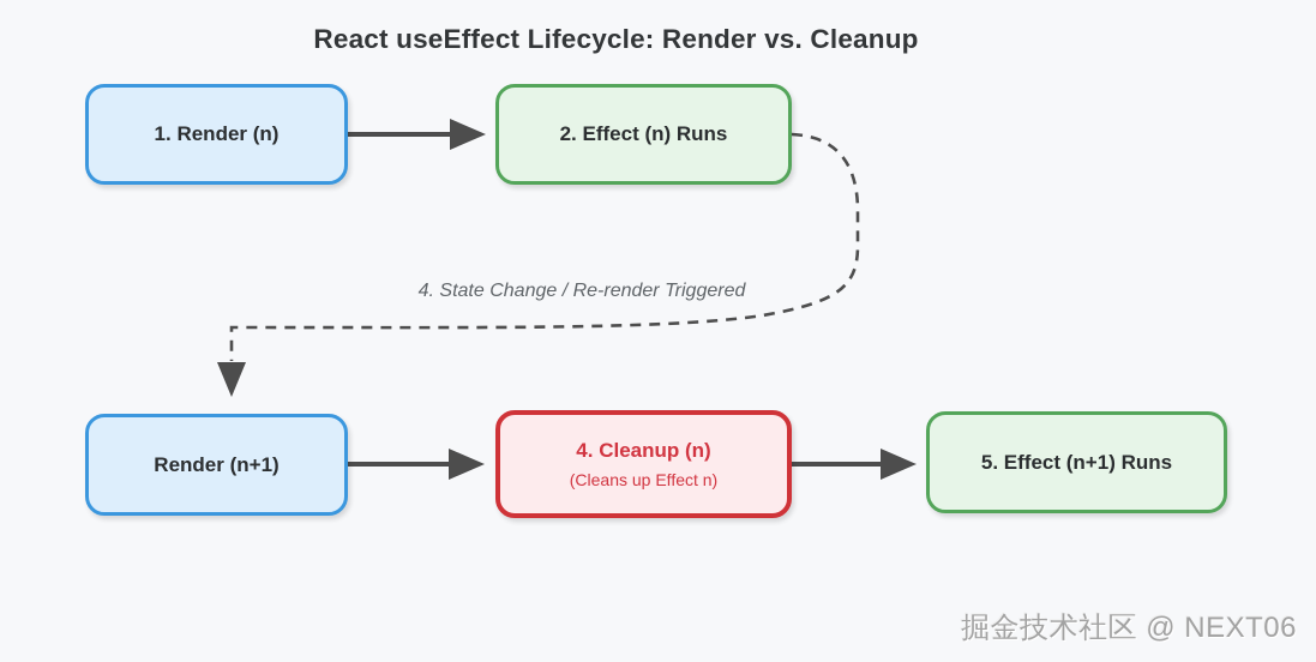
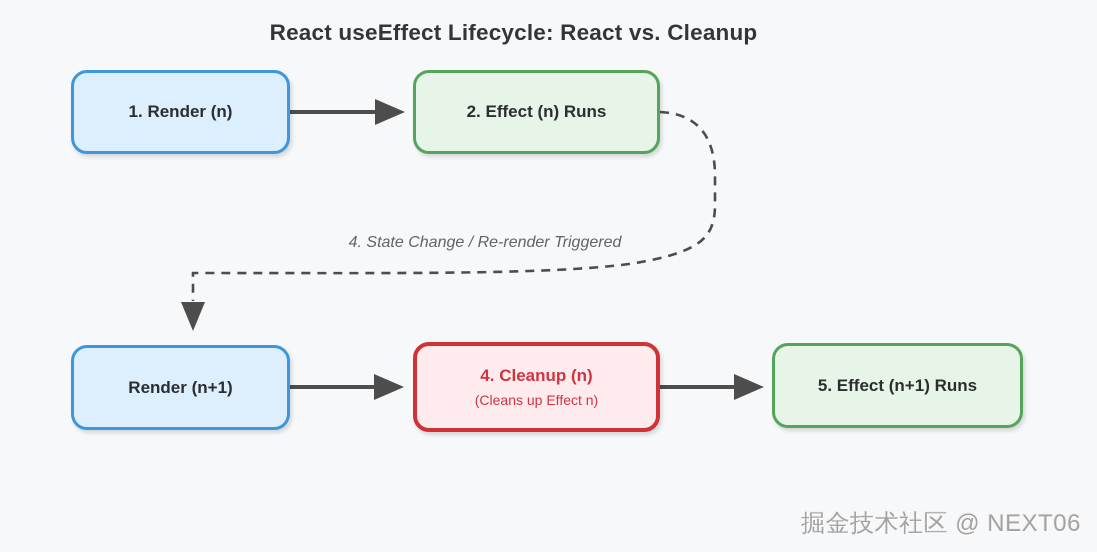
- React useEffect Lifecycle: Render vs. Cleanup
+ React useEffect Lifecycle: React vs. Cleanup
  4. State Change / Re-render Triggered
  1. Render (n)
  2. Effect (n) Runs
  Render (n+1)
  4. Cleanup (n)
  (Cleans up Effect n)
  5. Effect (n+1) Runs
  掘金技术社区 @ NEXT06
